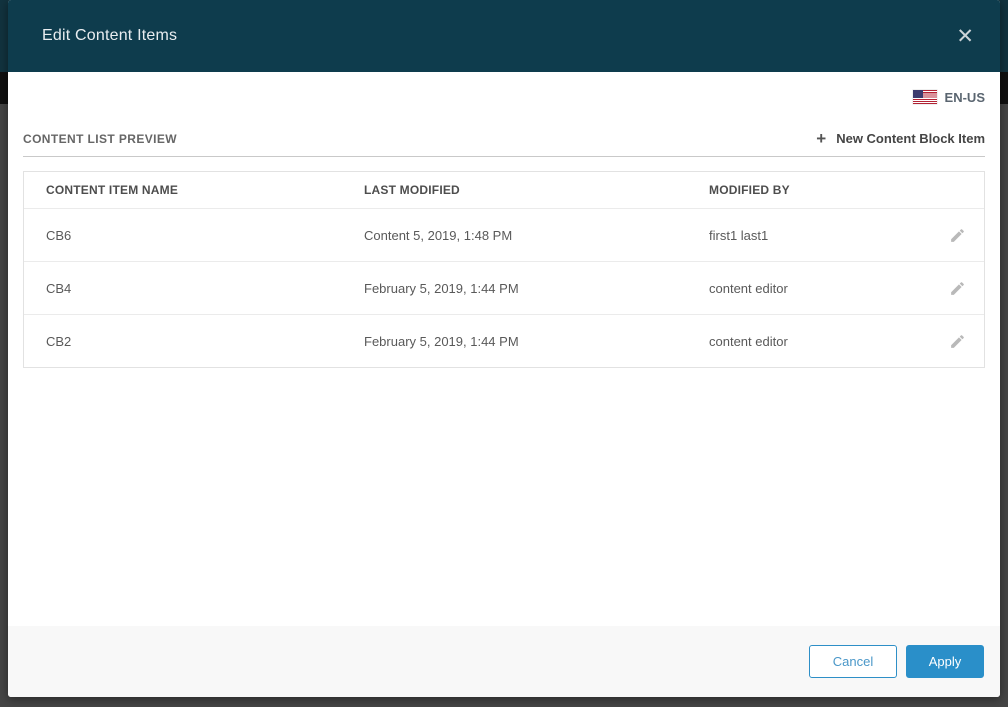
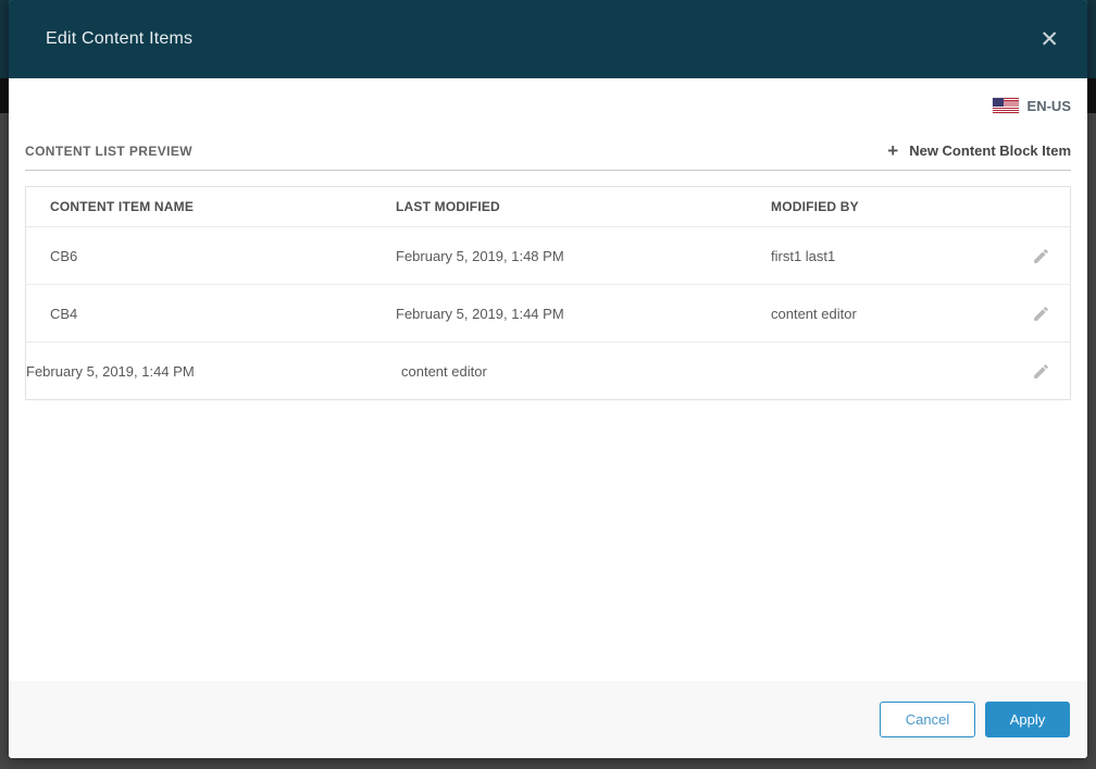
  Edit Content Items
  ✕
  EN-US
  CONTENT LIST PREVIEW
  +
  New Content Block Item
  CONTENT ITEM NAME
  LAST MODIFIED
  MODIFIED BY
  CB6
- Content 5, 2019, 1:48 PM
+ February 5, 2019, 1:48 PM
  first1 last1
  CB4
  February 5, 2019, 1:44 PM
  content editor
- CB2
  February 5, 2019, 1:44 PM
  content editor
  Cancel
  Apply
